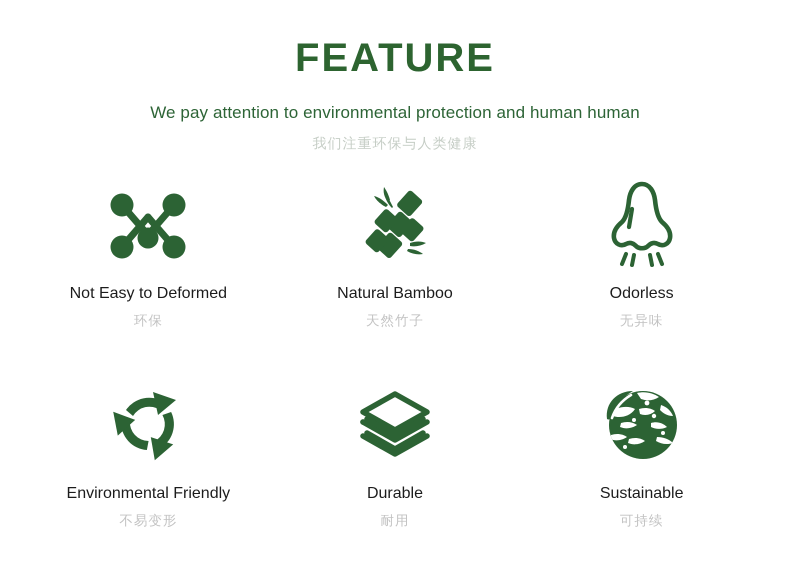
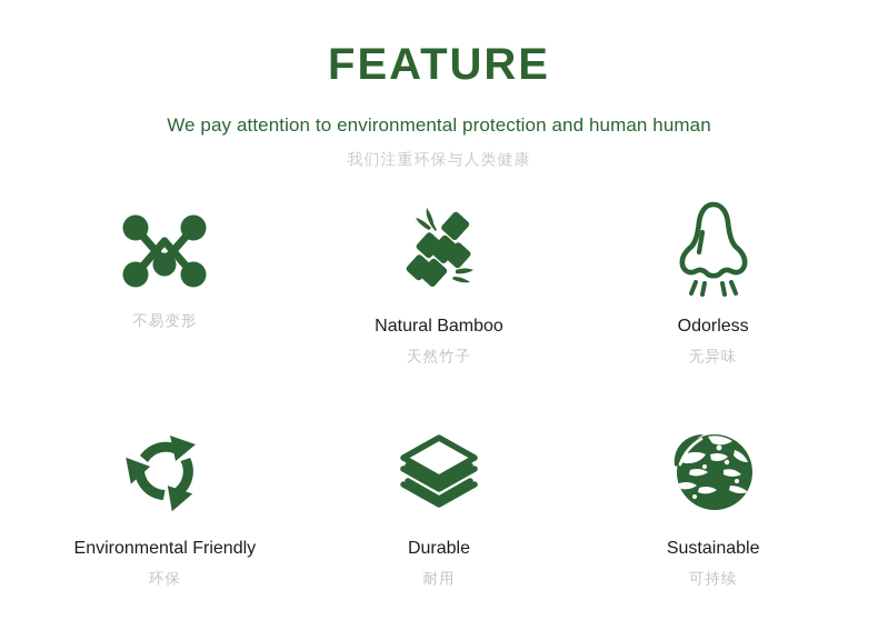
  FEATURE
  We pay attention to environmental protection and human human
  我们注重环保与人类健康
- Not Easy to Deformed
- 环保
+ 不易变形
  Natural Bamboo
  天然竹子
  Odorless
  无异味
  Environmental Friendly
- 不易变形
+ 环保
  Durable
  耐用
  Sustainable
  可持续
